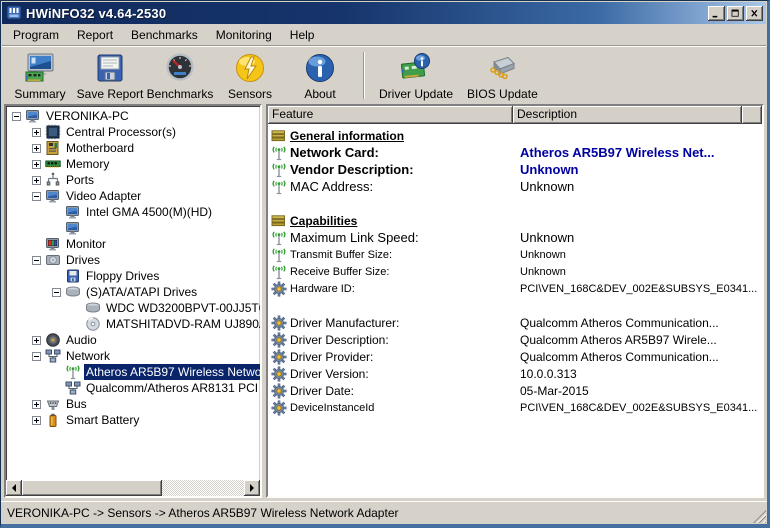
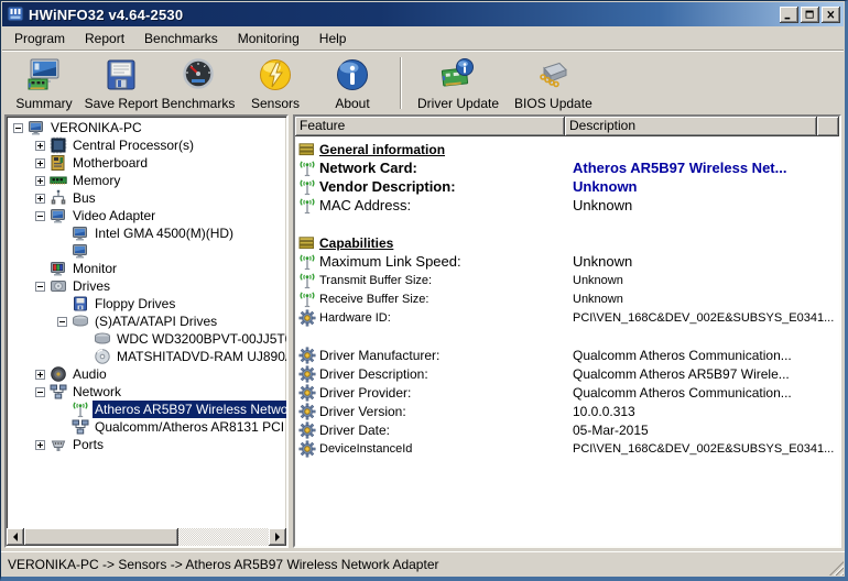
  HWiNFO32 v4.64-2530
  Program
  Report
  Benchmarks
  Monitoring
  Help
  Summary
  Save Report
  Benchmarks
  Sensors
  About
  Driver Update
  BIOS Update
  VERONIKA-PC
  Central Processor(s)
  Motherboard
  Memory
- Ports
+ Bus
  Video Adapter
  Intel GMA 4500(M)(HD)
  Monitor
  Drives
  Floppy Drives
  (S)ATA/ATAPI Drives
  WDC WD3200BPVT-00JJ5T
  MATSHITADVD-RAM UJ890
  Audio
  Network
  Atheros AR5B97 Wireless Netwo
  Qualcomm/Atheros AR8131 PCI
- Bus
+ Ports
- Smart Battery
  Feature
  Description
  General information
  Network Card:
  Atheros AR5B97 Wireless Net...
  Vendor Description:
  Unknown
  MAC Address:
  Unknown
  Capabilities
  Maximum Link Speed:
  Unknown
  Transmit Buffer Size:
  Unknown
  Receive Buffer Size:
  Unknown
  Hardware ID:
  PCI\VEN_168C&DEV_002E&SUBSYS_E0341...
  Driver Manufacturer:
  Qualcomm Atheros Communication...
  Driver Description:
  Qualcomm Atheros AR5B97 Wirele...
  Driver Provider:
  Qualcomm Atheros Communication...
  Driver Version:
  10.0.0.313
  Driver Date:
  05-Mar-2015
  DeviceInstanceId
  PCI\VEN_168C&DEV_002E&SUBSYS_E0341...
  VERONIKA-PC -> Sensors -> Atheros AR5B97 Wireless Network Adapter
